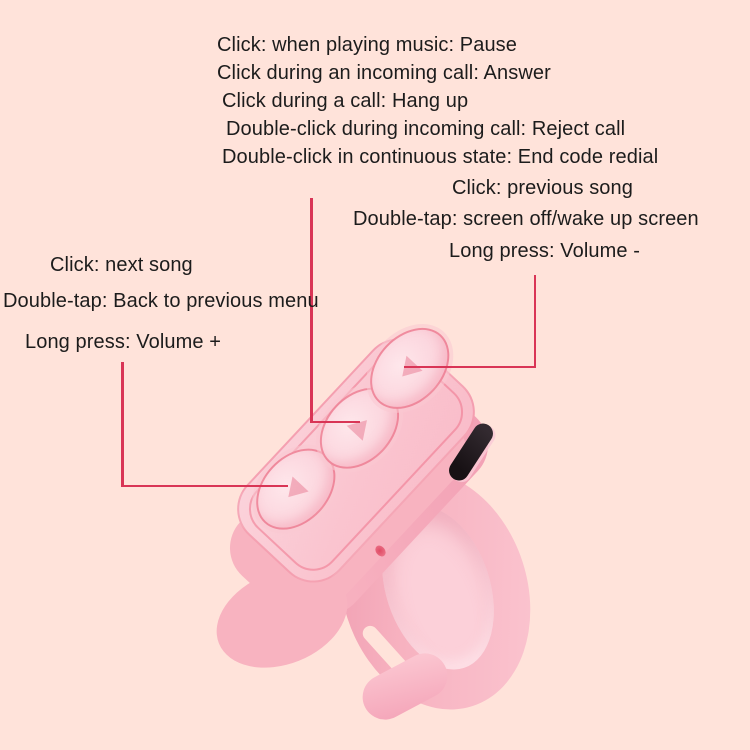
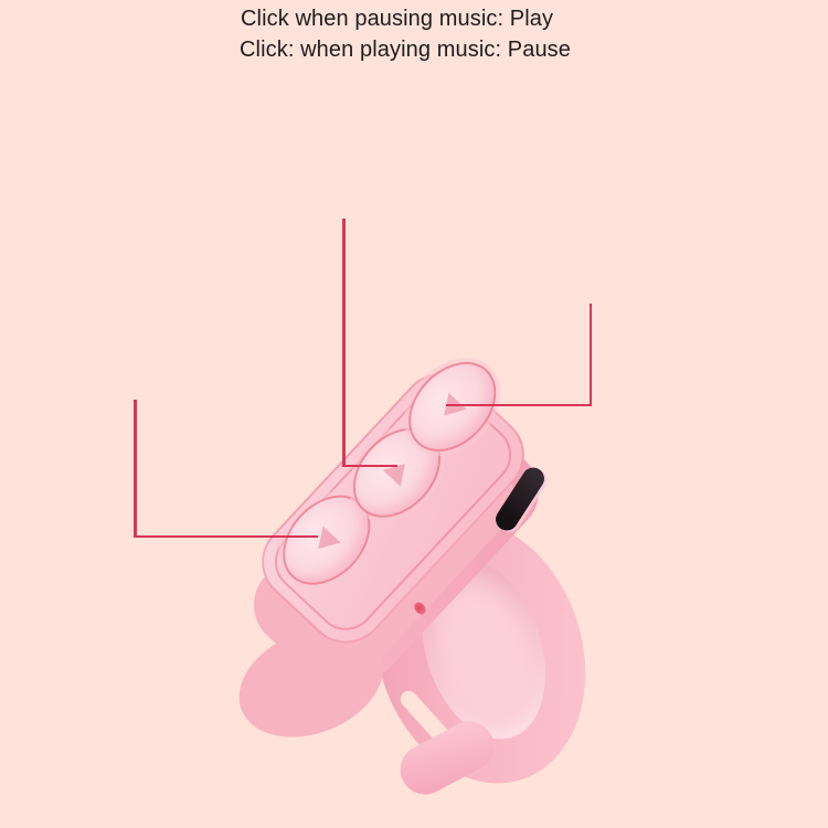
+ Click when pausing music: Play
  Click: when playing music: Pause
- Click during an incoming call: Answer
- Click during a call: Hang up
- Double-click during incoming call: Reject call
- Double-click in continuous state: End code redial
- Click: previous song
- Double-tap: screen off/wake up screen
- Long press: Volume -
- Click: next song
- Double-tap: Back to previous menu
- Long press: Volume +
